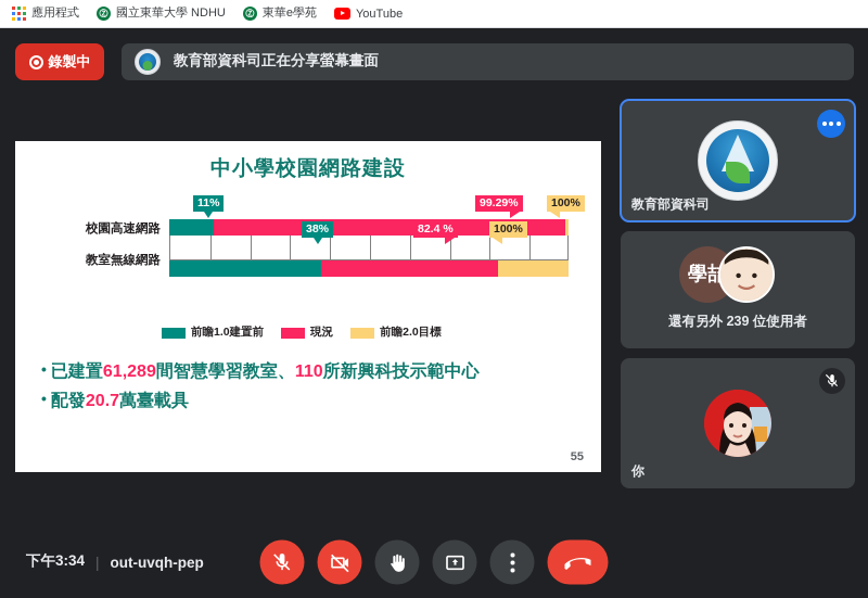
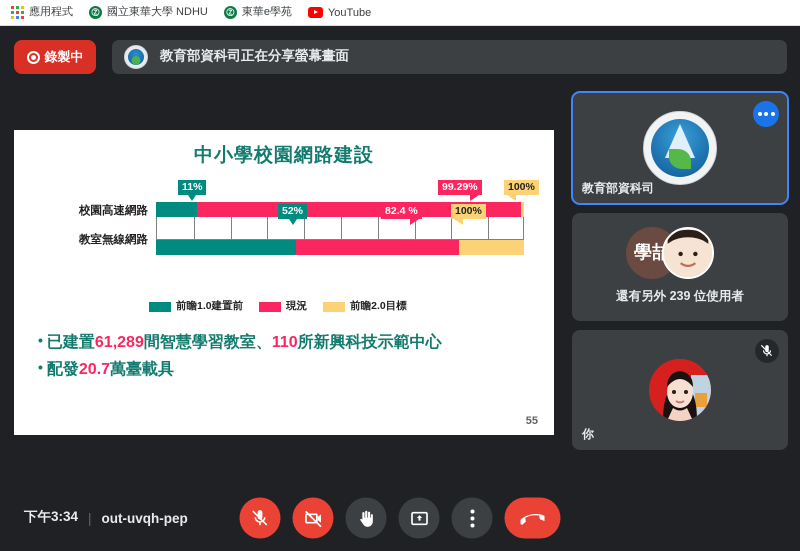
  應用程式
  Ⓩ
  國立東華大學 NDHU
  Ⓩ
  東華e學苑
  YouTube
  錄製中
  教育部資科司正在分享螢幕畫面
  中小學校園網路建設
  校園高速網路
  教室無線網路
  11%
  99.29%
  100%
- 38%
+ 52%
  82.4 %
  100%
  前瞻1.0建置前
  現況
  前瞻2.0目標
  已建置61,289間智慧學習教室、110所新興科技示範中心
  配發20.7萬臺載具
  55
  教育部資科司
  學喆
  還有另外 239 位使用者
  你
  下午3:34
  |
  out-uvqh-pep
